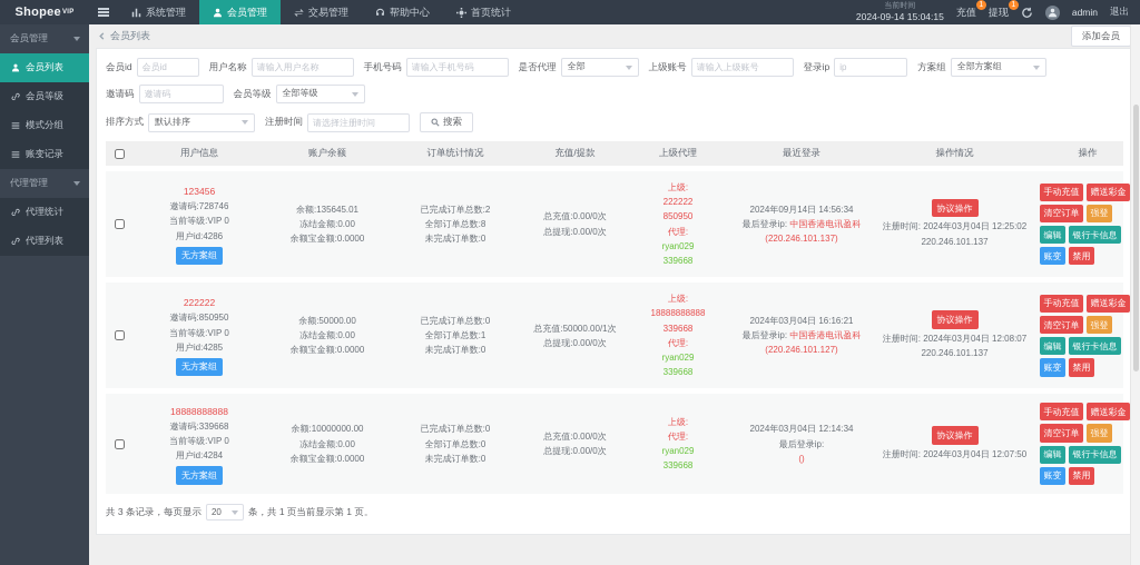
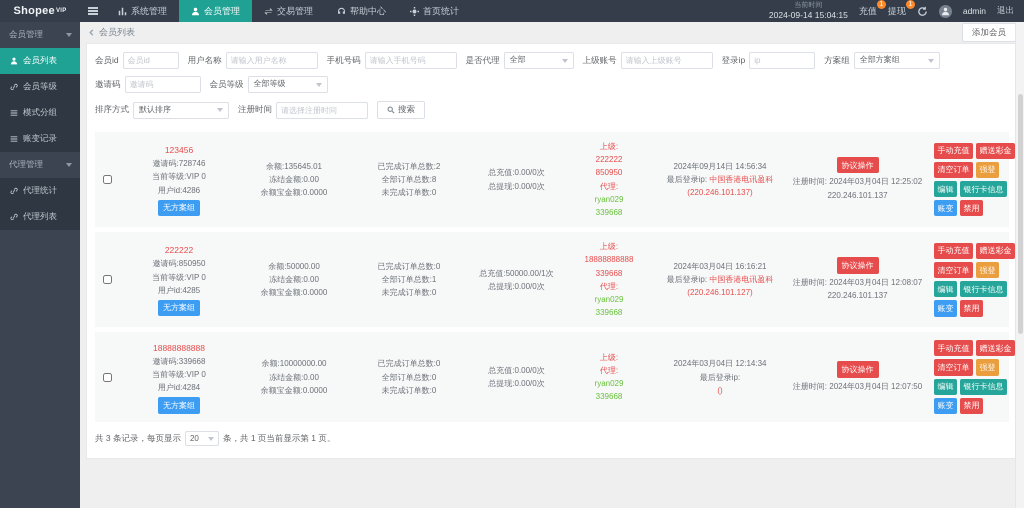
  Shopee
  系统管理
  会员管理
  交易管理
  帮助中心
  首页统计
  2024-09-14 15:04:15
  充值
  提现
  admin
  退出
  会员管理
  会员列表
  会员等级
  模式分组
  账变记录
  代理管理
  代理统计
  代理列表
  会员列表
  添加会员
  会员id
  会员id
  用户名称
  请输入用户名称
  手机号码
  请输入手机号码
  是否代理
  全部
  上级账号
  请输入上级账号
  登录ip
  ip
  方案组
  全部方案组
  邀请码
  邀请码
  会员等级
  全部等级
  排序方式
  默认排序
  注册时间
  请选择注册时间
  搜索
- 用户信息
- 账户余额
- 订单统计情况
- 充值/提款
- 上级代理
- 最近登录
- 操作情况
- 操作
  123456
  邀请码:728746
  当前等级:VIP 0
  用户id:4286
  无方案组
  余额:135645.01
  冻结金额:0.00
  余额宝金额:0.0000
  已完成订单总数:2
  全部订单总数:8
  未完成订单数:0
  总充值:0.00/0次
  总提现:0.00/0次
  上级:
  222222
  850950
  代理:
  ryan029
  339668
  2024年09月14日 14:56:34
  最后登录ip: 中国香港电讯盈科
  (220.246.101.137)
  协议操作
  注册时间: 2024年03月04日 12:25:02
  220.246.101.137
  手动充值
  赠送彩金
  清空订单
  强登
  编辑
  银行卡信息
  账变
  禁用
  222222
  邀请码:850950
  当前等级:VIP 0
  用户id:4285
  无方案组
  余额:50000.00
  冻结金额:0.00
  余额宝金额:0.0000
  已完成订单总数:0
  全部订单总数:1
  未完成订单数:0
  总充值:50000.00/1次
  总提现:0.00/0次
  上级:
  18888888888
  339668
  代理:
  ryan029
  339668
  2024年03月04日 16:16:21
  最后登录ip: 中国香港电讯盈科
  (220.246.101.127)
  协议操作
  注册时间: 2024年03月04日 12:08:07
  220.246.101.137
  手动充值
  赠送彩金
  清空订单
  强登
  编辑
  银行卡信息
  账变
  禁用
  18888888888
  邀请码:339668
  当前等级:VIP 0
  用户id:4284
  无方案组
  余额:10000000.00
  冻结金额:0.00
  余额宝金额:0.0000
  已完成订单总数:0
  全部订单总数:0
  未完成订单数:0
  总充值:0.00/0次
  总提现:0.00/0次
  上级:
  代理:
  ryan029
  339668
  2024年03月04日 12:14:34
  最后登录ip:
  ()
  协议操作
  注册时间: 2024年03月04日 12:07:50
  手动充值
  赠送彩金
  清空订单
  强登
  编辑
  银行卡信息
  账变
  禁用
  共 3 条记录，每页显示
  20
  条，共 1 页当前显示第 1 页。
